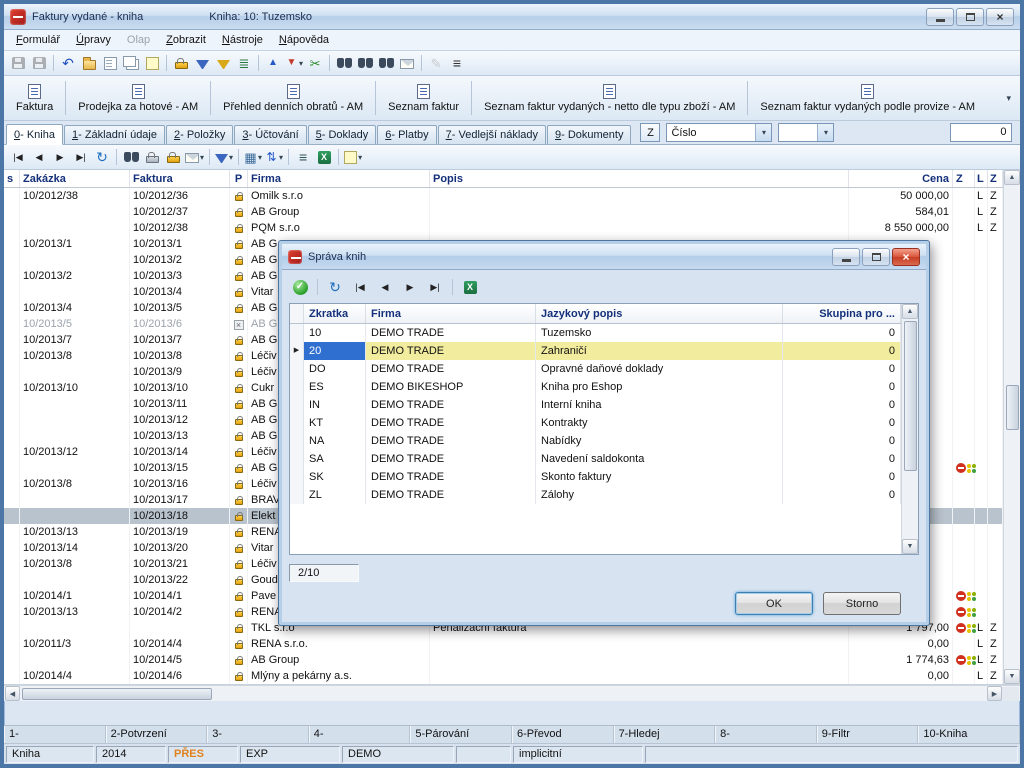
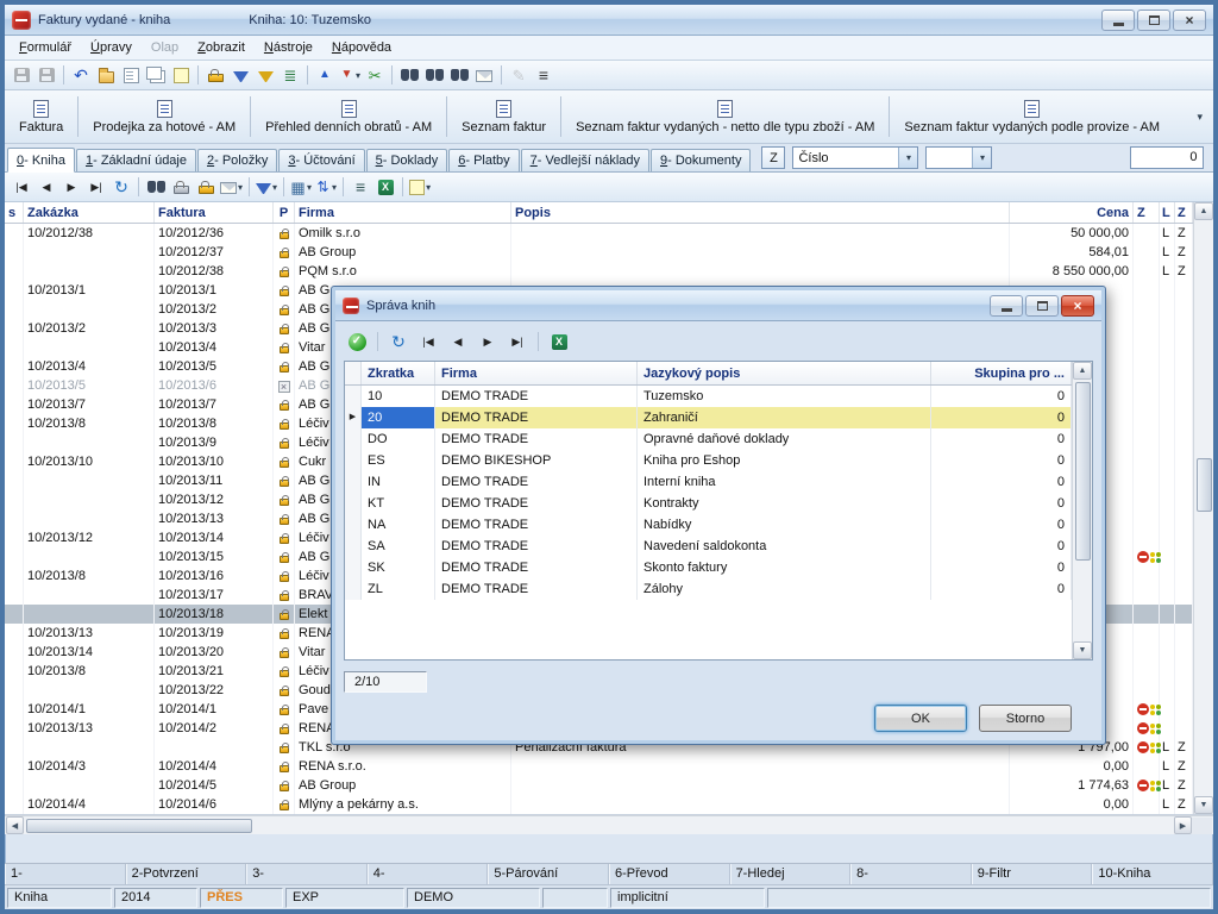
  Faktury vydané - kniha
  Kniha: 10: Tuzemsko
  Formulář
  Úpravy
  Olap
  Zobrazit
  Nástroje
  Nápověda
  ↶
  ≣
  ▲
  ▼
  ▾
  ✂
  ✎
  ≡
  Faktura
  Prodejka za hotové - AM
  Přehled denních obratů - AM
  Seznam faktur
  Seznam faktur vydaných - netto dle typu zboží - AM
  Seznam faktur vydaných podle provize - AM
  ▾
  0
  - Kniha
  1
  - Základní údaje
  2
  - Položky
  3
  - Účtování
  5
  - Doklady
  6
  - Platby
  7
  - Vedlejší náklady
  9
  - Dokumenty
  Z
  Číslo
  0
  |◀
  ◀
  ▶
  ▶|
  ↻
  ▾
  ▾
  ▦
  ▾
  ⇅
  ▾
  ≡
  X
  ▾
  s
  Zakázka
  Faktura
  P
  Firma
  Popis
  Cena
  Z
  L
  Z
  10/2012/38
  10/2012/36
  Omilk s.r.o
  50 000,00
  L
  Z
  10/2012/37
  AB Group
  584,01
  L
  Z
  10/2012/38
  PQM s.r.o
  8 550 000,00
  L
  Z
  10/2013/1
  10/2013/1
  AB G
  10/2013/2
  AB G
  10/2013/2
  10/2013/3
  AB G
  10/2013/4
  Vitar
  10/2013/4
  10/2013/5
  AB G
  10/2013/5
  10/2013/6
  ×
  AB G
  10/2013/7
  10/2013/7
  AB G
  10/2013/8
  10/2013/8
  Léčiv
  10/2013/9
  Léčiv
  10/2013/10
  10/2013/10
  Cukr
  10/2013/11
  AB G
  10/2013/12
  AB G
  10/2013/13
  AB G
  10/2013/12
  10/2013/14
  Léčiv
  10/2013/15
  AB G
  10/2013/8
  10/2013/16
  Léčiv
  10/2013/17
  BRAV
  10/2013/18
  Elekt
  10/2013/13
  10/2013/19
  REN
  10/2013/14
  10/2013/20
  Vitar
  10/2013/8
  10/2013/21
  Léčiv
  10/2013/22
  Goud
  10/2014/1
  10/2014/1
  Pave
  10/2013/13
  10/2014/2
  REN
  TKL s.r.o
  Penalizační faktura
  1 797,00
  L
  Z
- 10/2011/3
+ 10/2014/3
  10/2014/4
  RENA s.r.o.
  0,00
  L
  Z
  10/2014/5
  AB Group
  1 774,63
  L
  Z
  10/2014/4
  10/2014/6
  Mlýny a pekárny a.s.
  0,00
  L
  Z
  1-
  2-Potvrzení
  3-
  4-
  5-Párování
  6-Převod
  7-Hledej
  8-
  9-Filtr
  10-Kniha
  Kniha
  2014
  PŘES
  EXP
  DEMO
  implicitní
  Správa knih
  ✓
  ↻
  |◀
  ◀
  ▶
  ▶|
  X
  Zkratka
  Firma
  Jazykový popis
  Skupina pro ...
  10
  DEMO TRADE
  Tuzemsko
  0
  20
  DEMO TRADE
  Zahraničí
  0
  DO
  DEMO TRADE
  Opravné daňové doklady
  0
  ES
  DEMO BIKESHOP
  Kniha pro Eshop
  0
  IN
  DEMO TRADE
  Interní kniha
  0
  KT
  DEMO TRADE
  Kontrakty
  0
  NA
  DEMO TRADE
  Nabídky
  0
  SA
  DEMO TRADE
  Navedení saldokonta
  0
  SK
  DEMO TRADE
  Skonto faktury
  0
  ZL
  DEMO TRADE
  Zálohy
  0
  2/10
  OK
  Storno
